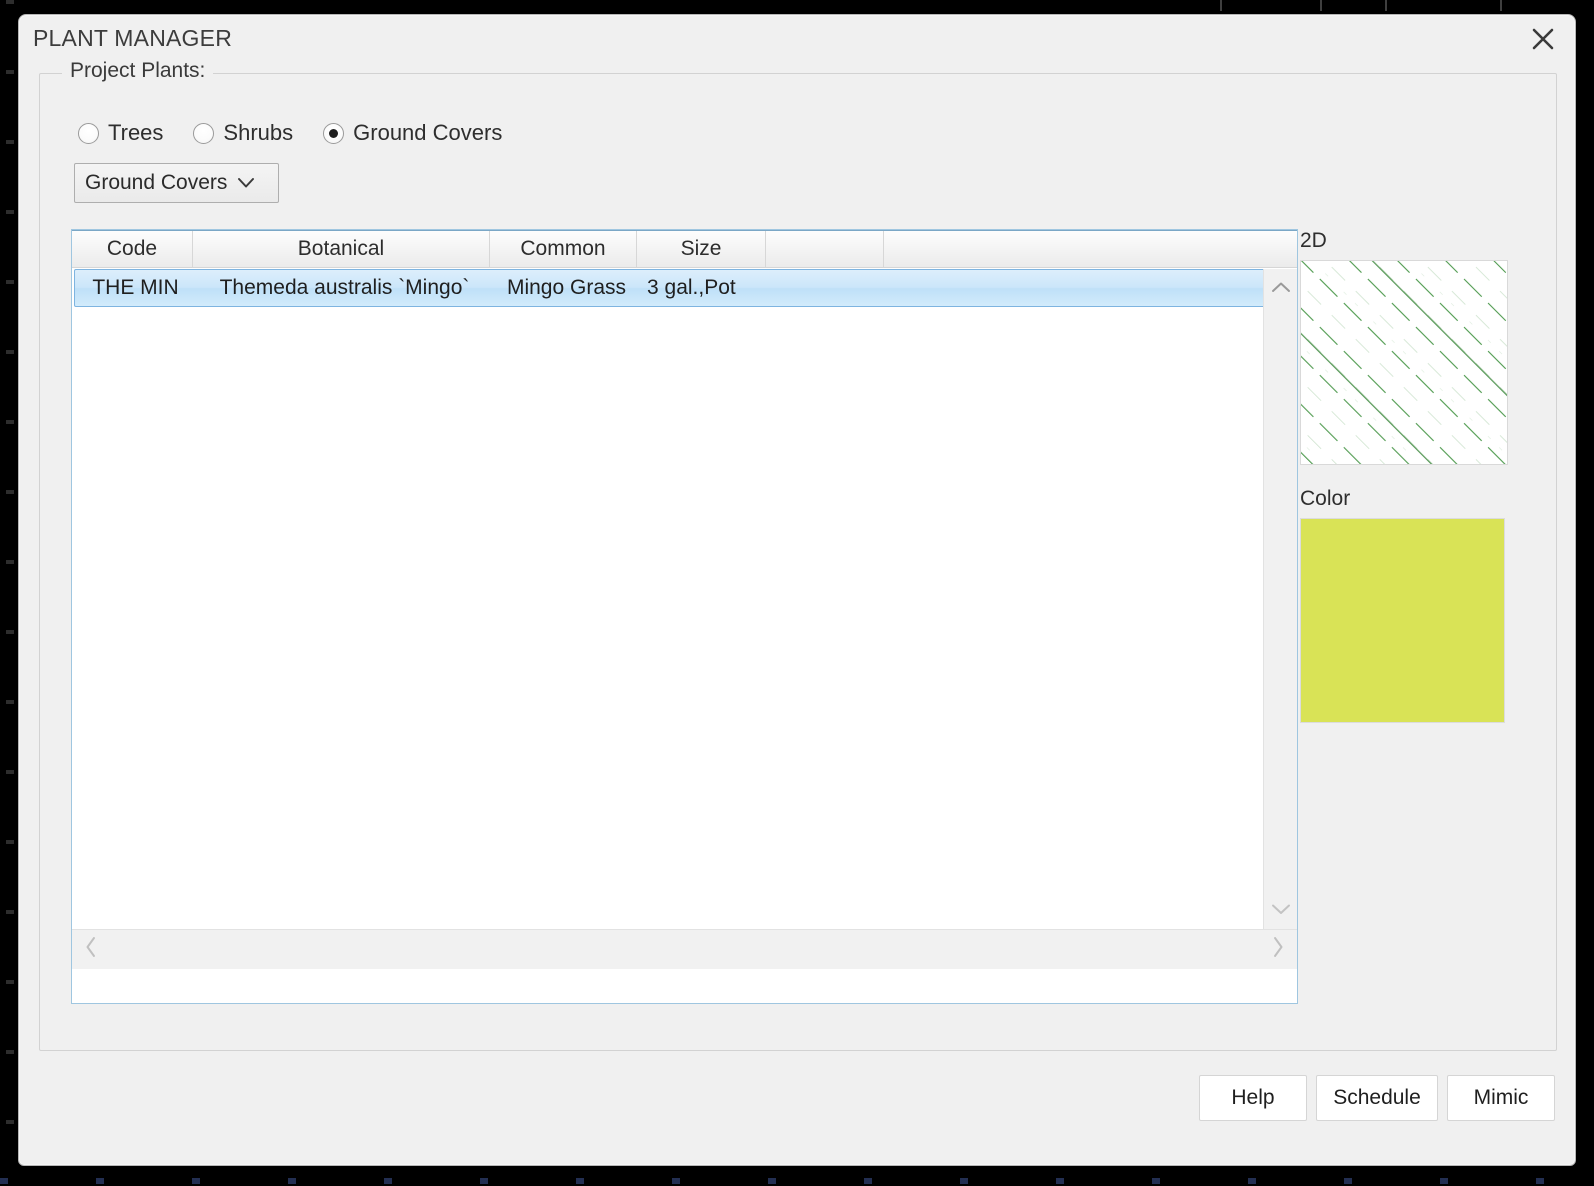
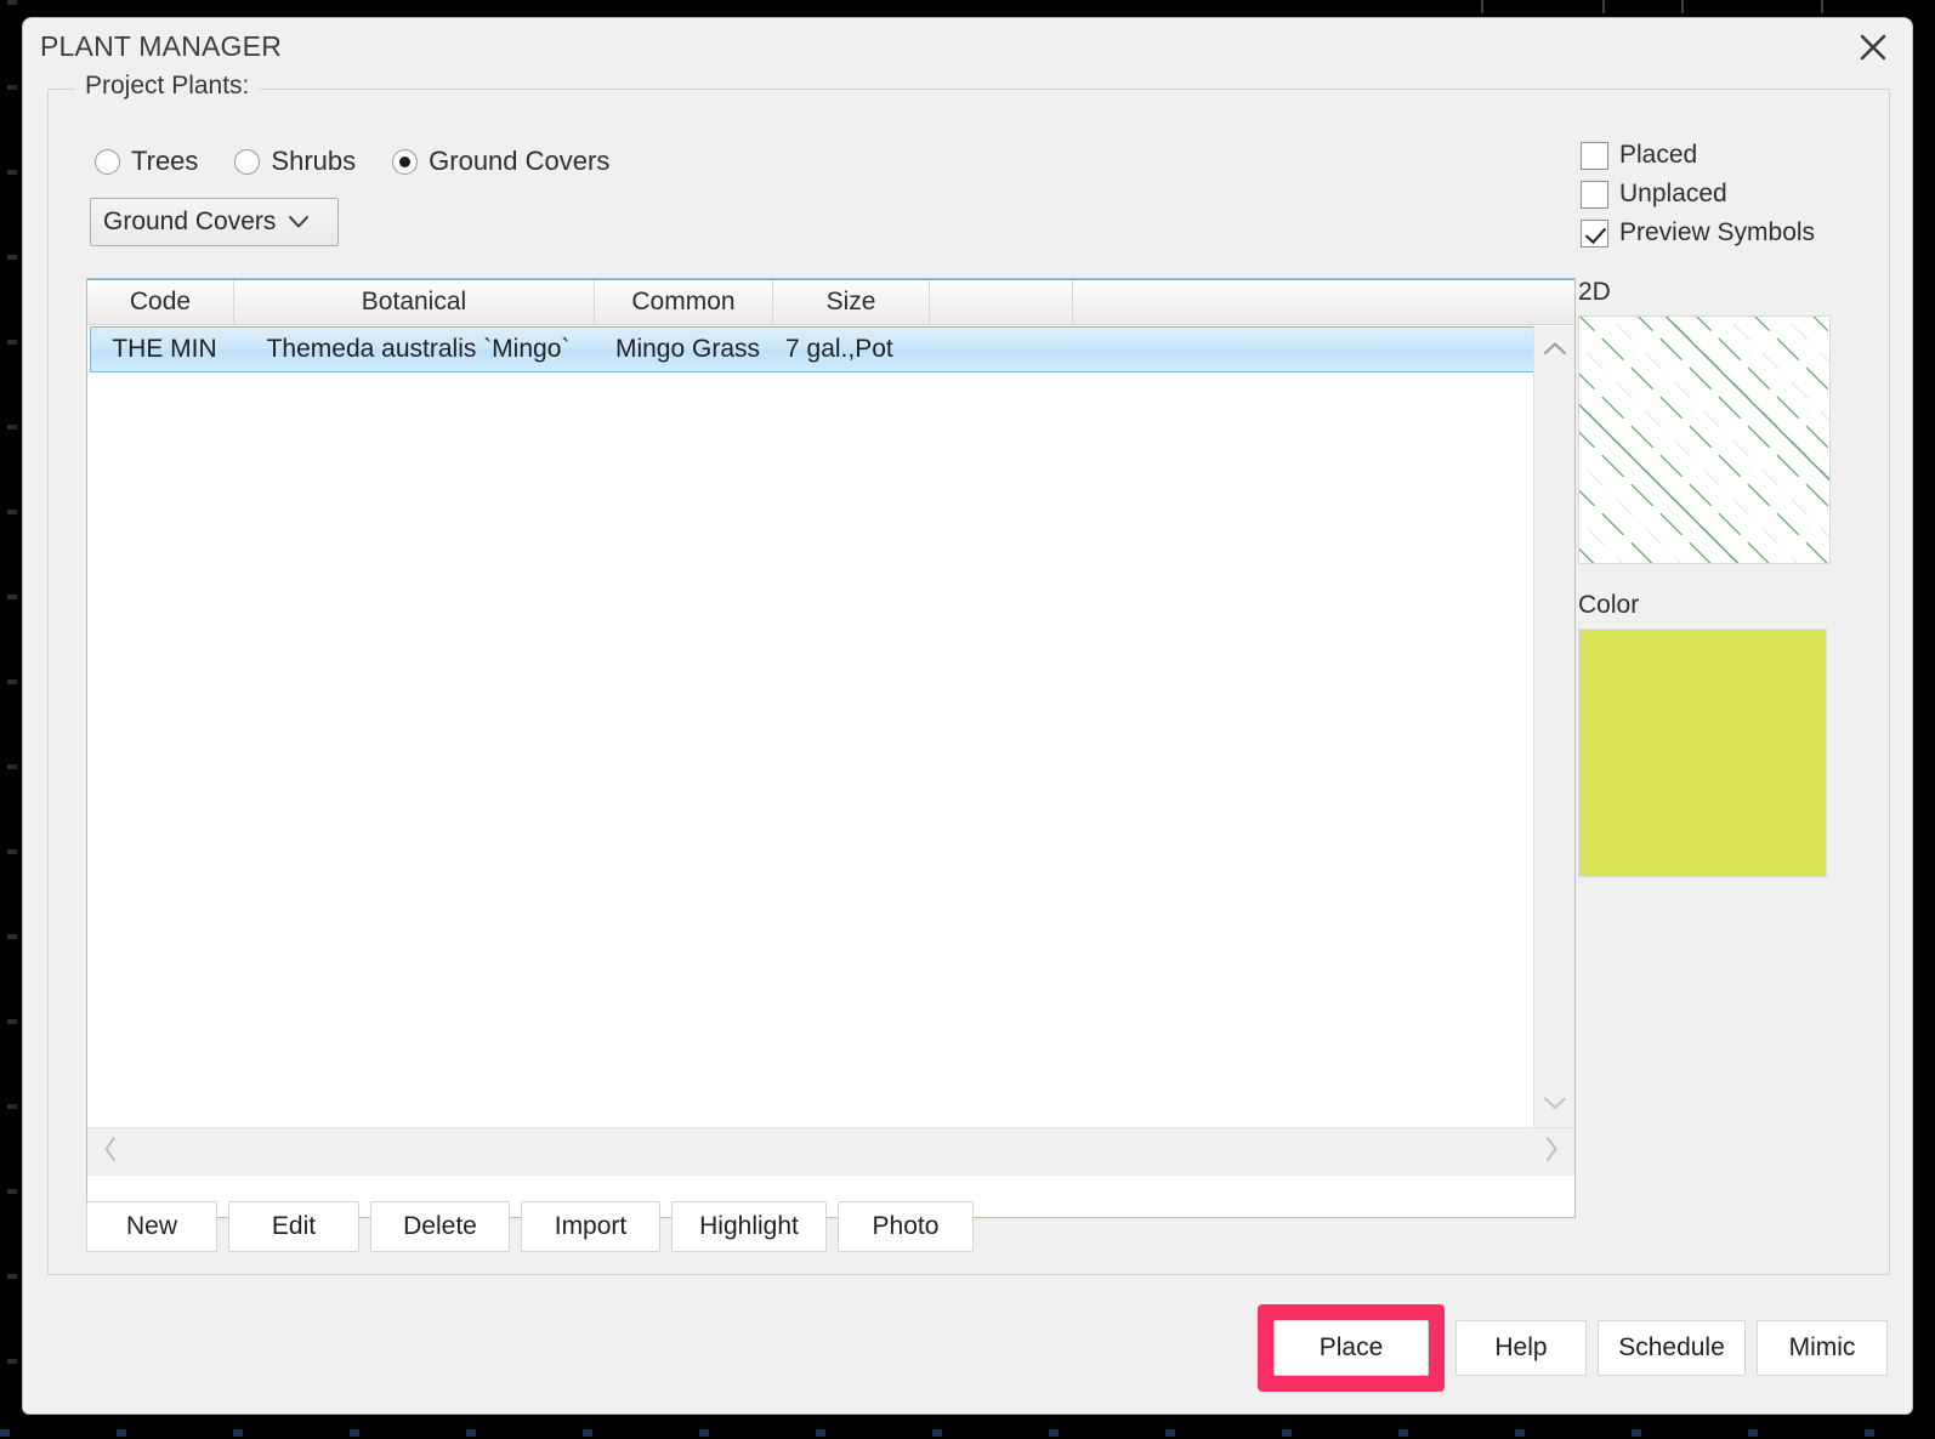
  PLANT MANAGER
  Project Plants:
  Trees
  Shrubs
  Ground Covers
  Ground Covers
+ Placed
+ Unplaced
+ Preview Symbols
  Code
  Botanical
  Common
  Size
  THE MIN
  Themeda australis `Mingo`
  Mingo Grass
- 3 gal.,Pot
+ 7 gal.,Pot
  2D
  Color
+ New
+ Edit
+ Delete
+ Import
+ Highlight
+ Photo
+ Place
  Help
  Schedule
  Mimic
